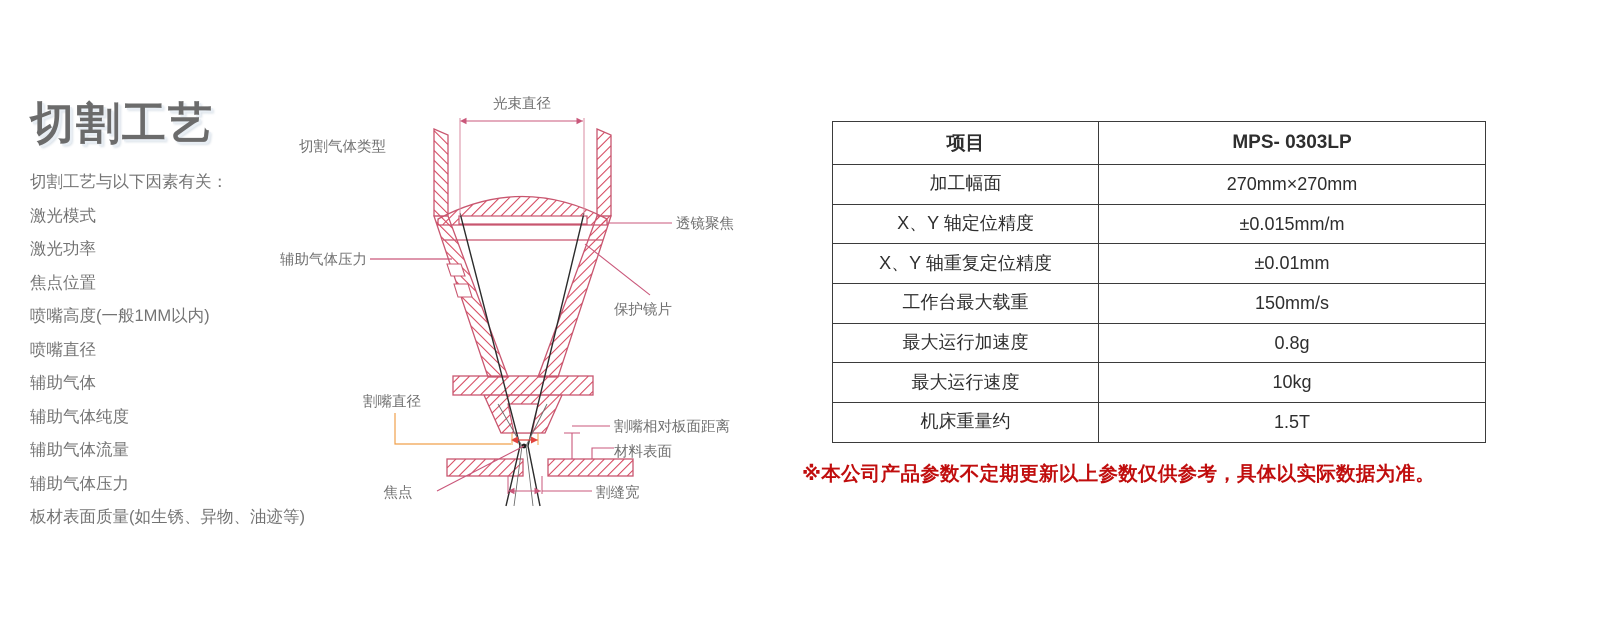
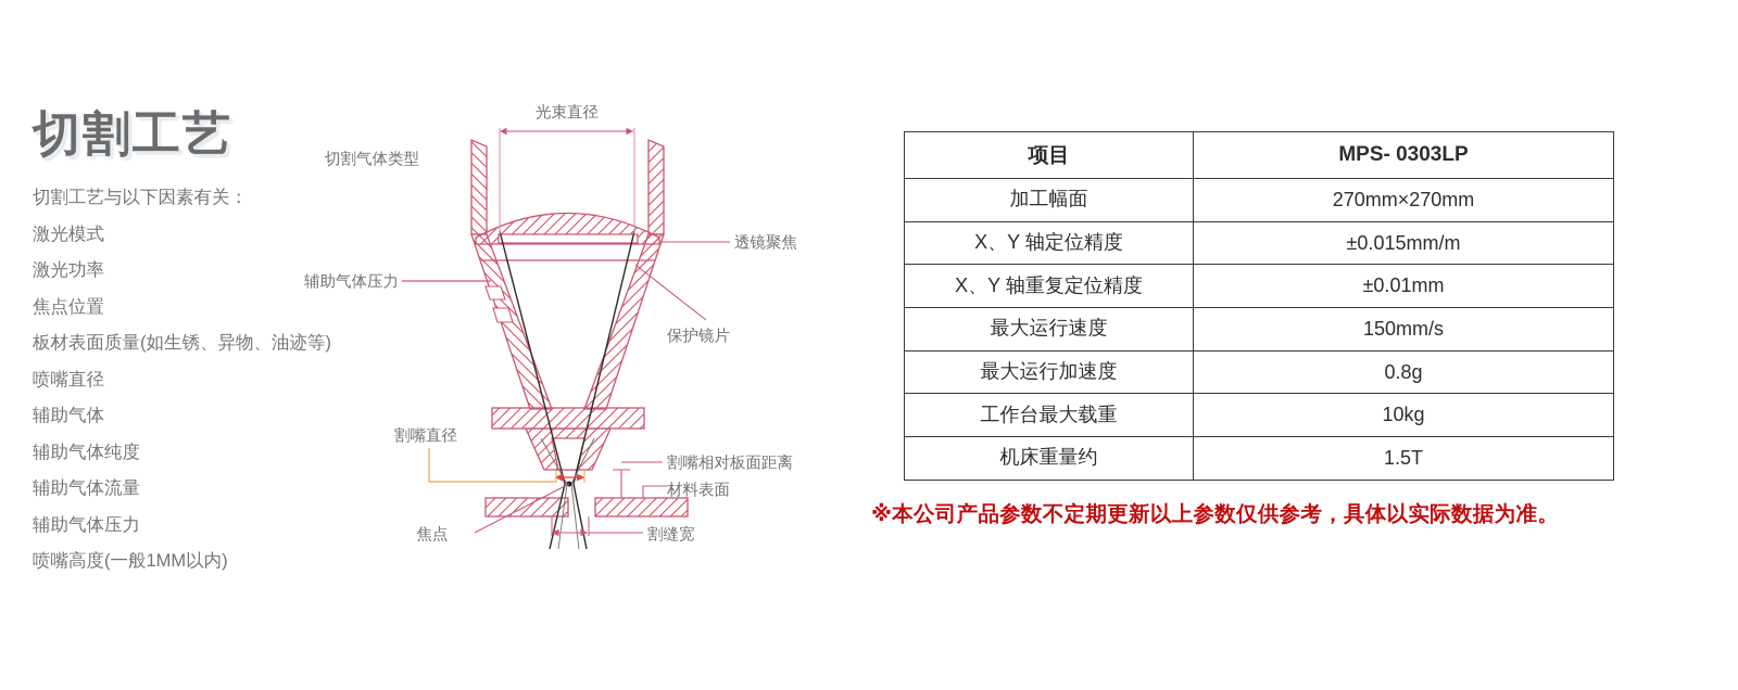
  切割工艺
  切割工艺与以下因素有关：
  激光模式
  激光功率
  焦点位置
- 喷嘴高度(一般1MM以内)
+ 板材表面质量(如生锈、异物、油迹等)
  喷嘴直径
  辅助气体
  辅助气体纯度
  辅助气体流量
  辅助气体压力
- 板材表面质量(如生锈、异物、油迹等)
+ 喷嘴高度(一般1MM以内)
  光束直径
  切割气体类型
  透镜聚焦
  辅助气体压力
  保护镜片
  割嘴直径
  割嘴相对板面距离
  材料表面
  焦点
  割缝宽
  项目	MPS- 0303LP
  加工幅面	270mm×270mm
  X、Y 轴定位精度	±0.015mm/m
  X、Y 轴重复定位精度	±0.01mm
- 工作台最大载重	150mm/s
+ 最大运行速度	150mm/s
  最大运行加速度	0.8g
- 最大运行速度	10kg
+ 工作台最大载重	10kg
  机床重量约	1.5T
  ※本公司产品参数不定期更新以上参数仅供参考，具体以实际数据为准。
